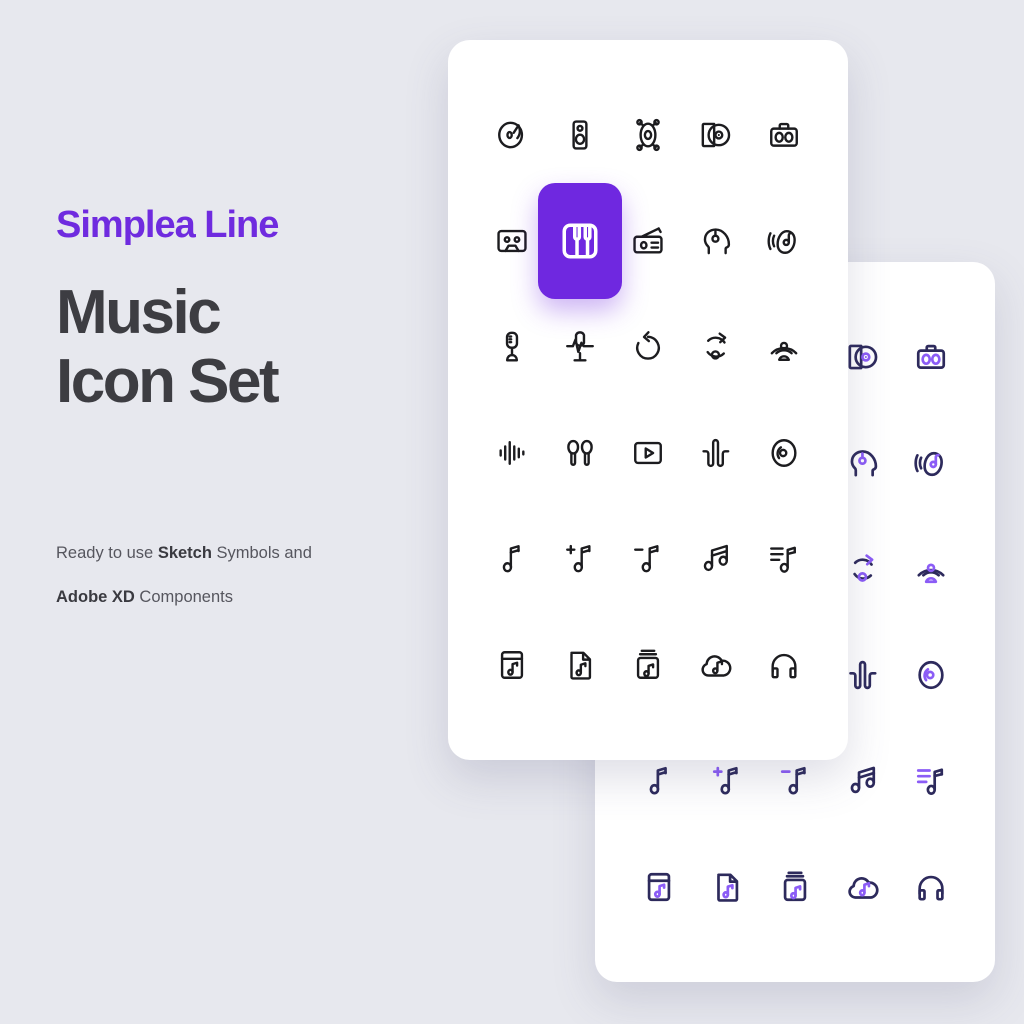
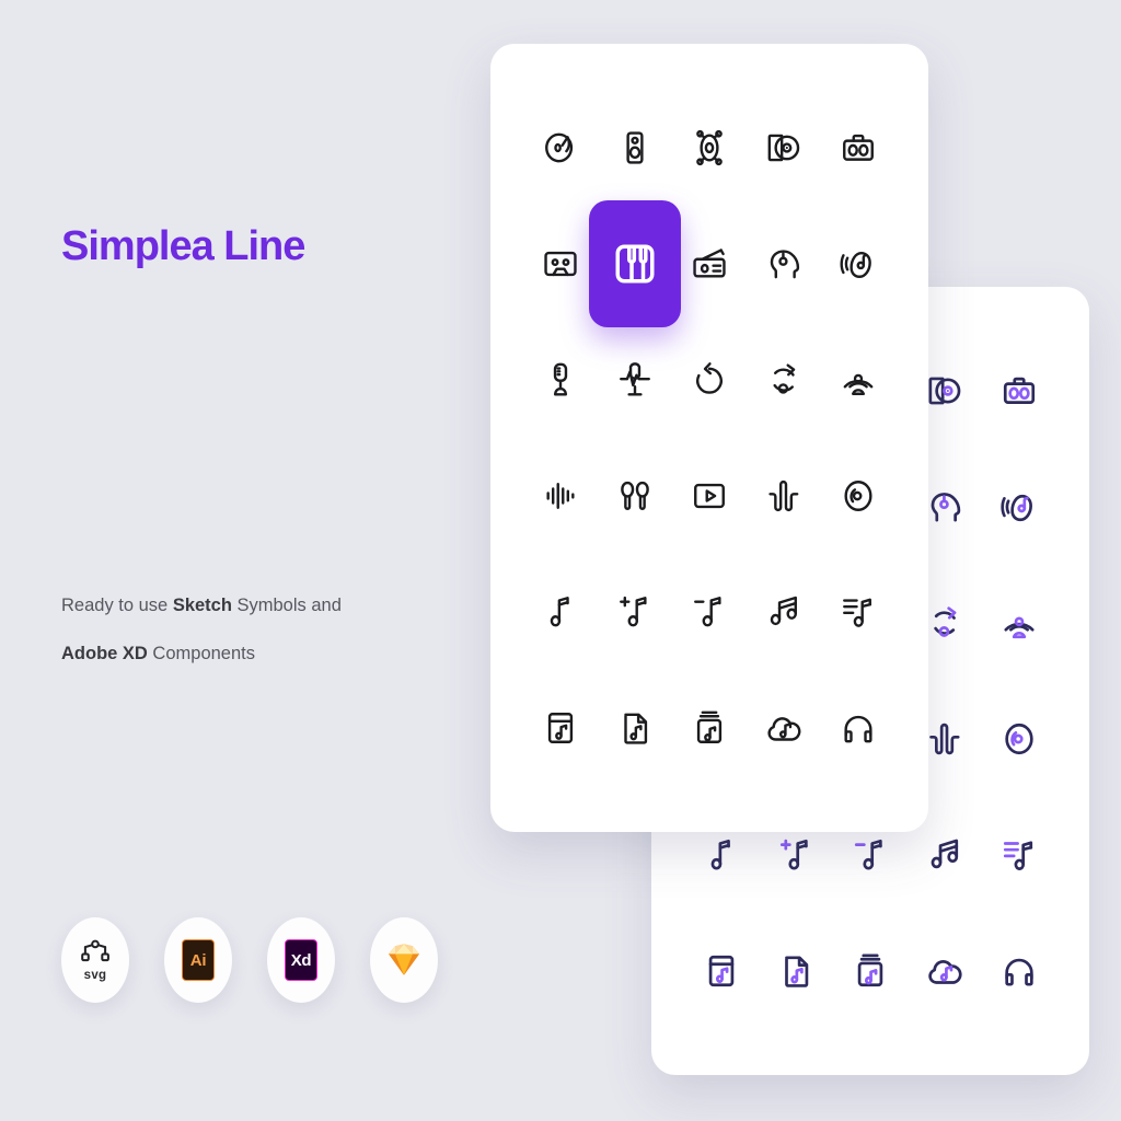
  Simplea Line
- Music Icon Set
  Ready to use Sketch Symbols and
  Adobe XD Components
+ svg
+ Ai
+ Xd
